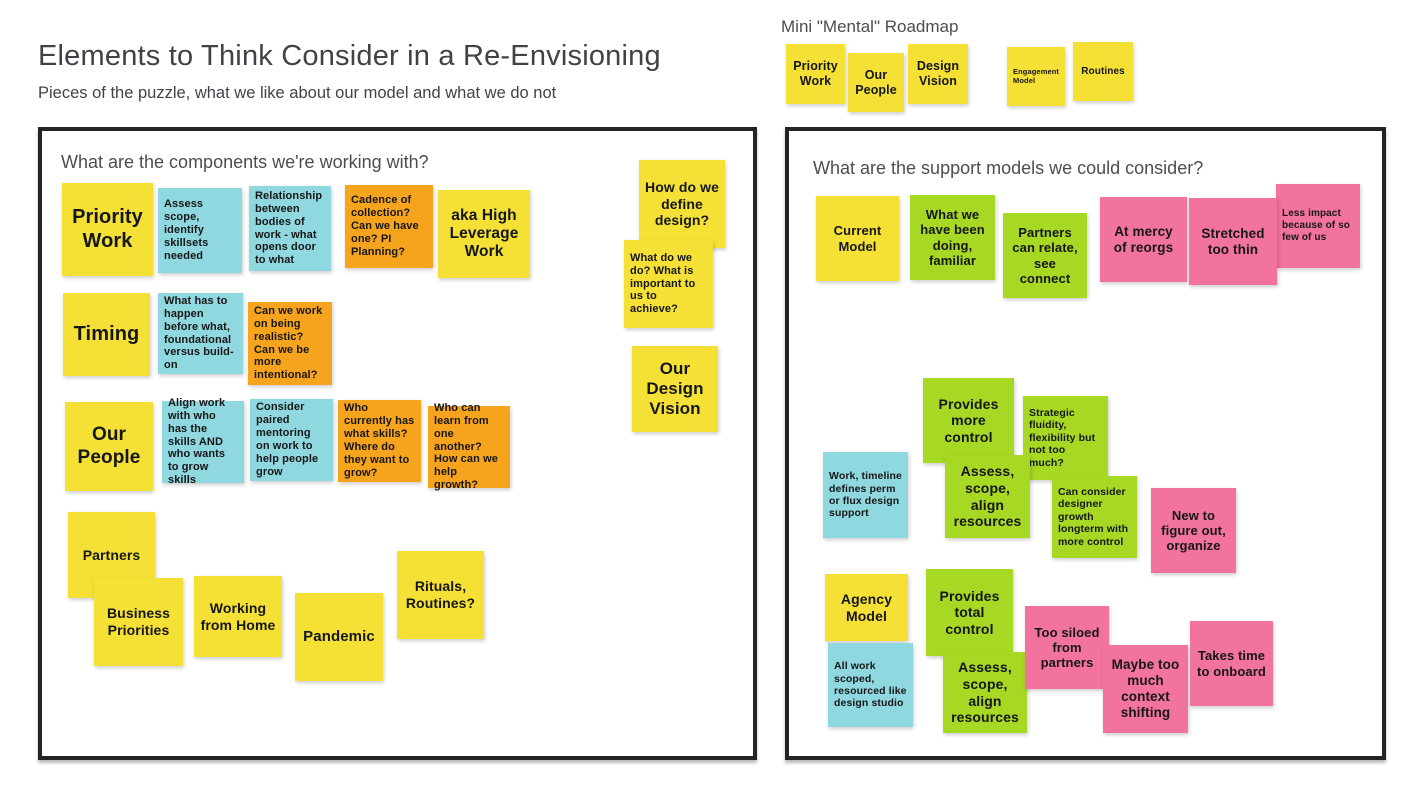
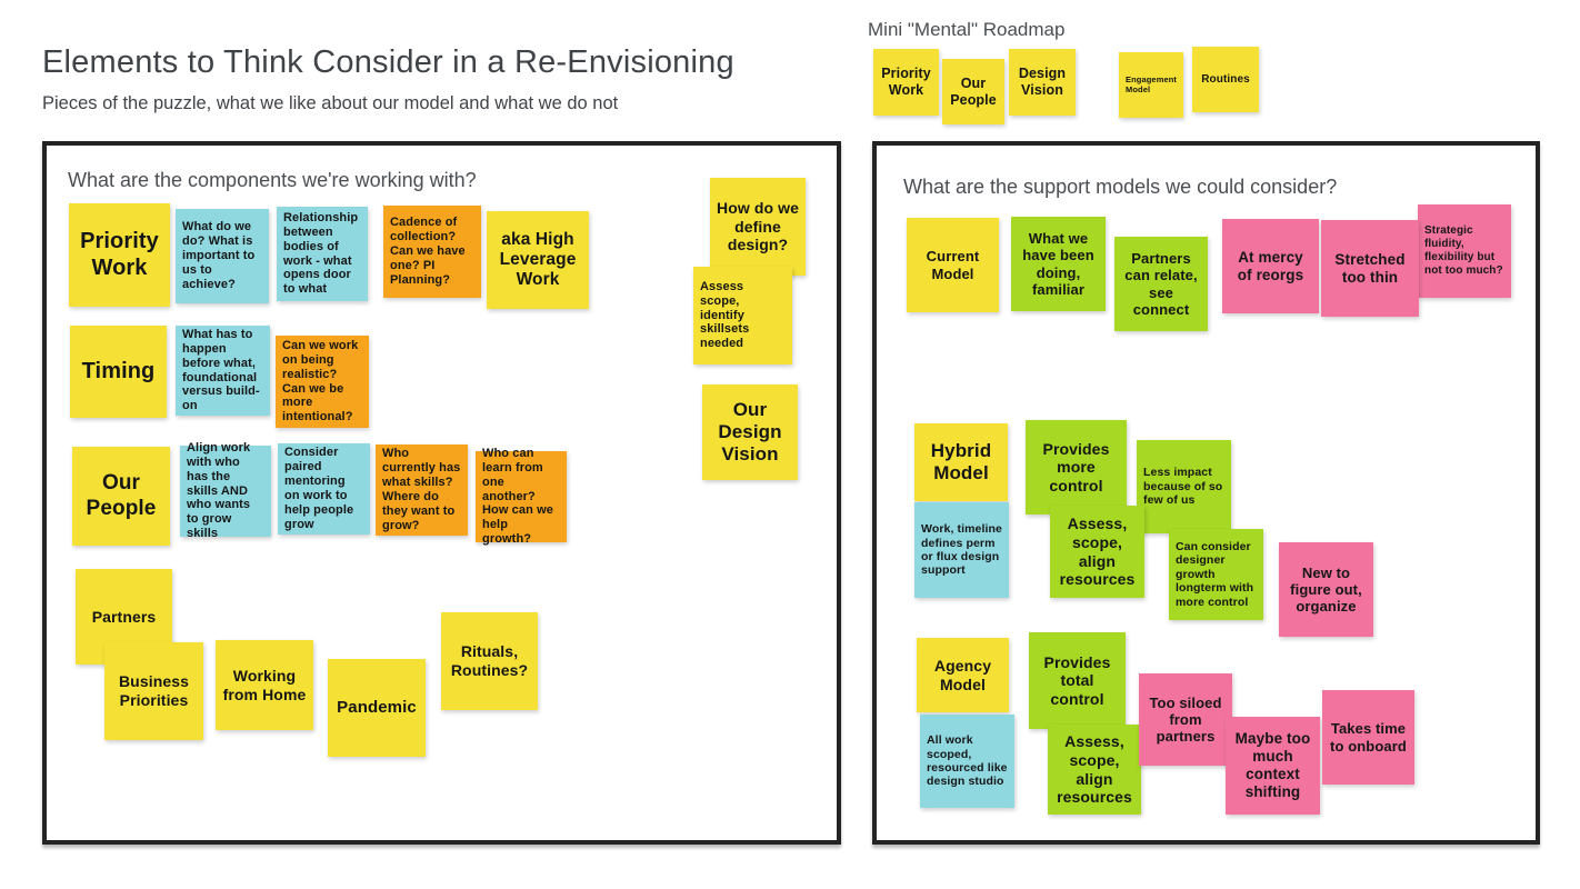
  Elements to Think Consider in a Re-Envisioning
  Pieces of the puzzle, what we like about our model and what we do not
  Mini "Mental" Roadmap
  Priority Work
  Our People
  Design Vision
  Engagement Model
  Routines
  What are the components we're working with?
  What are the support models we could consider?
  Priority Work
- Assess scope, identify skillsets needed
+ What do we do? What is important to us to achieve?
  Relationship between bodies of work - what opens door to what
  Cadence of collection? Can we have one? PI Planning?
  aka High Leverage Work
  Timing
  What has to happen before what, foundational versus build-on
  Can we work on being realistic? Can we be more intentional?
  Our People
  Align work with who has the skills AND who wants to grow skills
  Consider paired mentoring on work to help people grow
  Who currently has what skills? Where do they want to grow?
  Who can learn from one another? How can we help growth?
  Partners
  Business Priorities
  Working from Home
  Pandemic
  Rituals, Routines?
  How do we define design?
- What do we do? What is important to us to achieve?
+ Assess scope, identify skillsets needed
  Our Design Vision
  Current Model
  What we have been doing, familiar
  Partners can relate, see connect
- Less impact because of so few of us
+ Strategic fluidity, flexibility but not too much?
  At mercy of reorgs
  Stretched too thin
+ Hybrid Model
  Work, timeline defines perm or flux design support
  Provides more control
- Strategic fluidity, flexibility but not too much?
+ Less impact because of so few of us
  Assess, scope, align resources
  Can consider designer growth longterm with more control
  New to figure out, organize
  Agency Model
  All work scoped, resourced like design studio
  Provides total control
  Assess, scope, align resources
  Too siloed from partners
  Maybe too much context shifting
  Takes time to onboard
